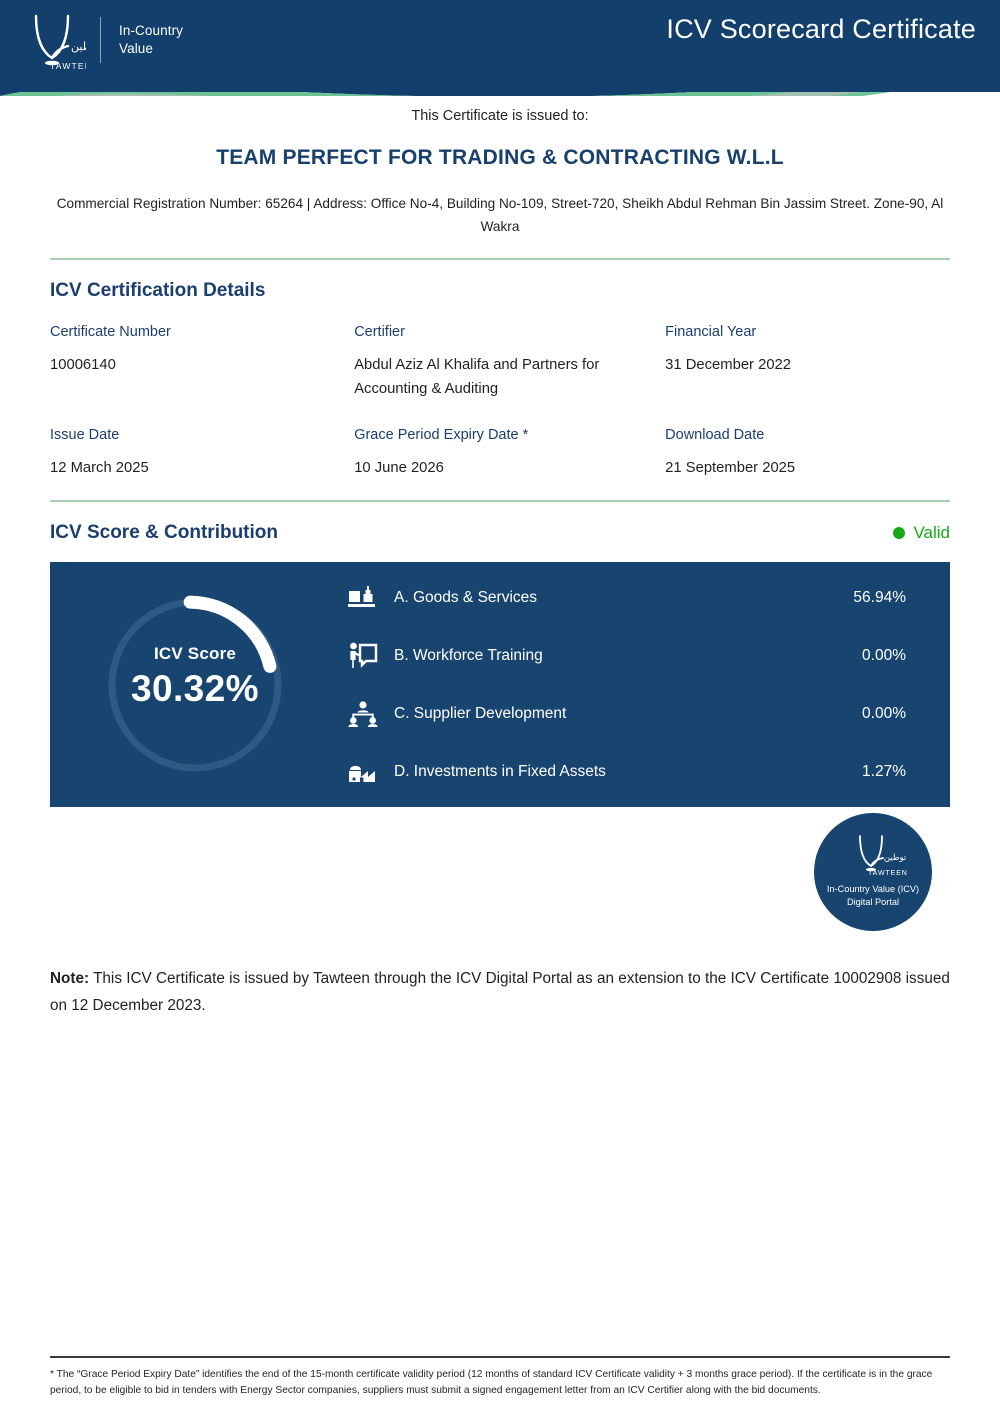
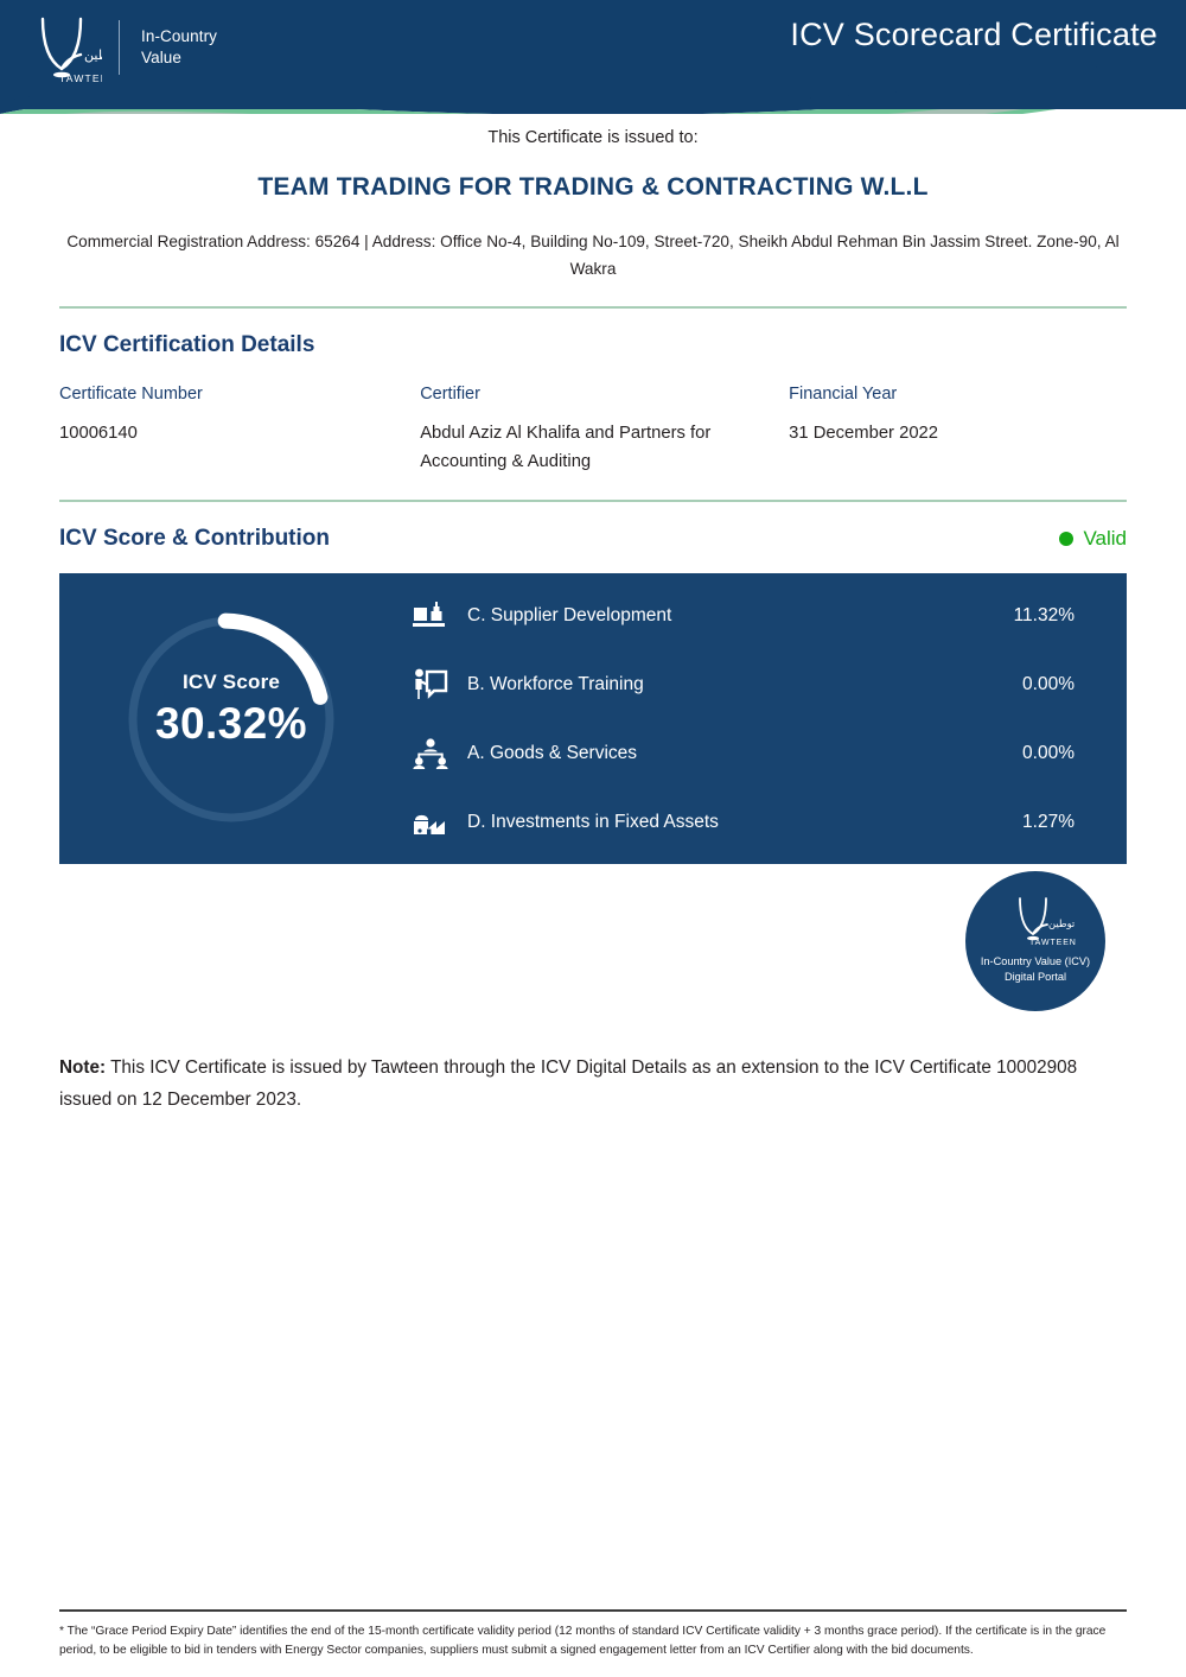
  TAWTE
  In-Country
  Value
  ICV Scorecard Certificate
  This Certificate is issued to:
- TEAM PERFECT FOR TRADING & CONTRACTING W.L.L
+ TEAM TRADING FOR TRADING & CONTRACTING W.L.L
- Commercial Registration Number: 65264 | Address: Office No-4, Building No-109, Street-720, Sheikh Abdul Rehman Bin Jassim Street. Zone-90, Al Wakra
+ Commercial Registration Address: 65264 | Address: Office No-4, Building No-109, Street-720, Sheikh Abdul Rehman Bin Jassim Street. Zone-90, Al Wakra
  ICV Certification Details
  Certificate Number
  10006140
  Certifier
  Abdul Aziz Al Khalifa and Partners for Accounting & Auditing
  Financial Year
  31 December 2022
- Issue Date
- 12 March 2025
- Grace Period Expiry Date *
- 10 June 2026
- Download Date
- 21 September 2025
  ICV Score & Contribution
  Valid
  ICV Score
  30.32%
- A. Goods & Services
+ C. Supplier Development
- 56.94%
+ 11.32%
  B. Workforce Training
  0.00%
- C. Supplier Development
+ A. Goods & Services
  0.00%
  D. Investments in Fixed Assets
  1.27%
  توطين
  In-Country Value (ICV)
  Digital Portal
- Note: This ICV Certificate is issued by Tawteen through the ICV Digital Portal as an extension to the ICV Certificate 10002908 issued on 12 December 2023.
+ Note: This ICV Certificate is issued by Tawteen through the ICV Digital Details as an extension to the ICV Certificate 10002908 issued on 12 December 2023.
  * The “Grace Period Expiry Date” identifies the end of the 15-month certificate validity period (12 months of standard ICV Certificate validity + 3 months grace period). If the certificate is in the grace period, to be eligible to bid in tenders with Energy Sector companies, suppliers must submit a signed engagement letter from an ICV Certifier along with the bid documents.
